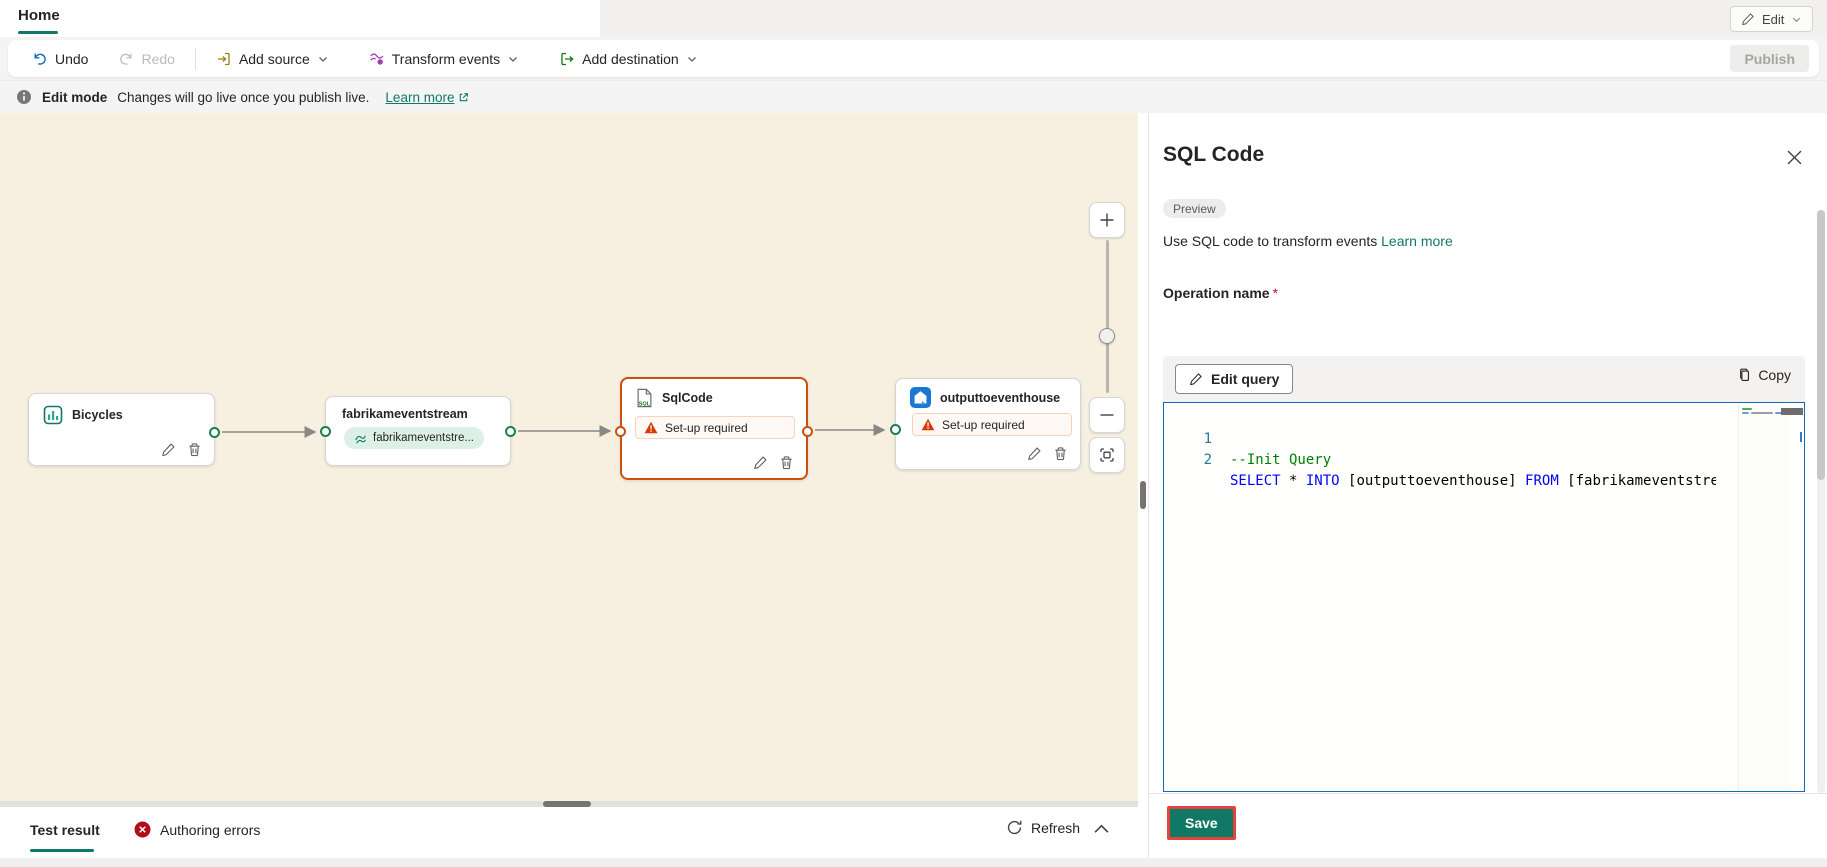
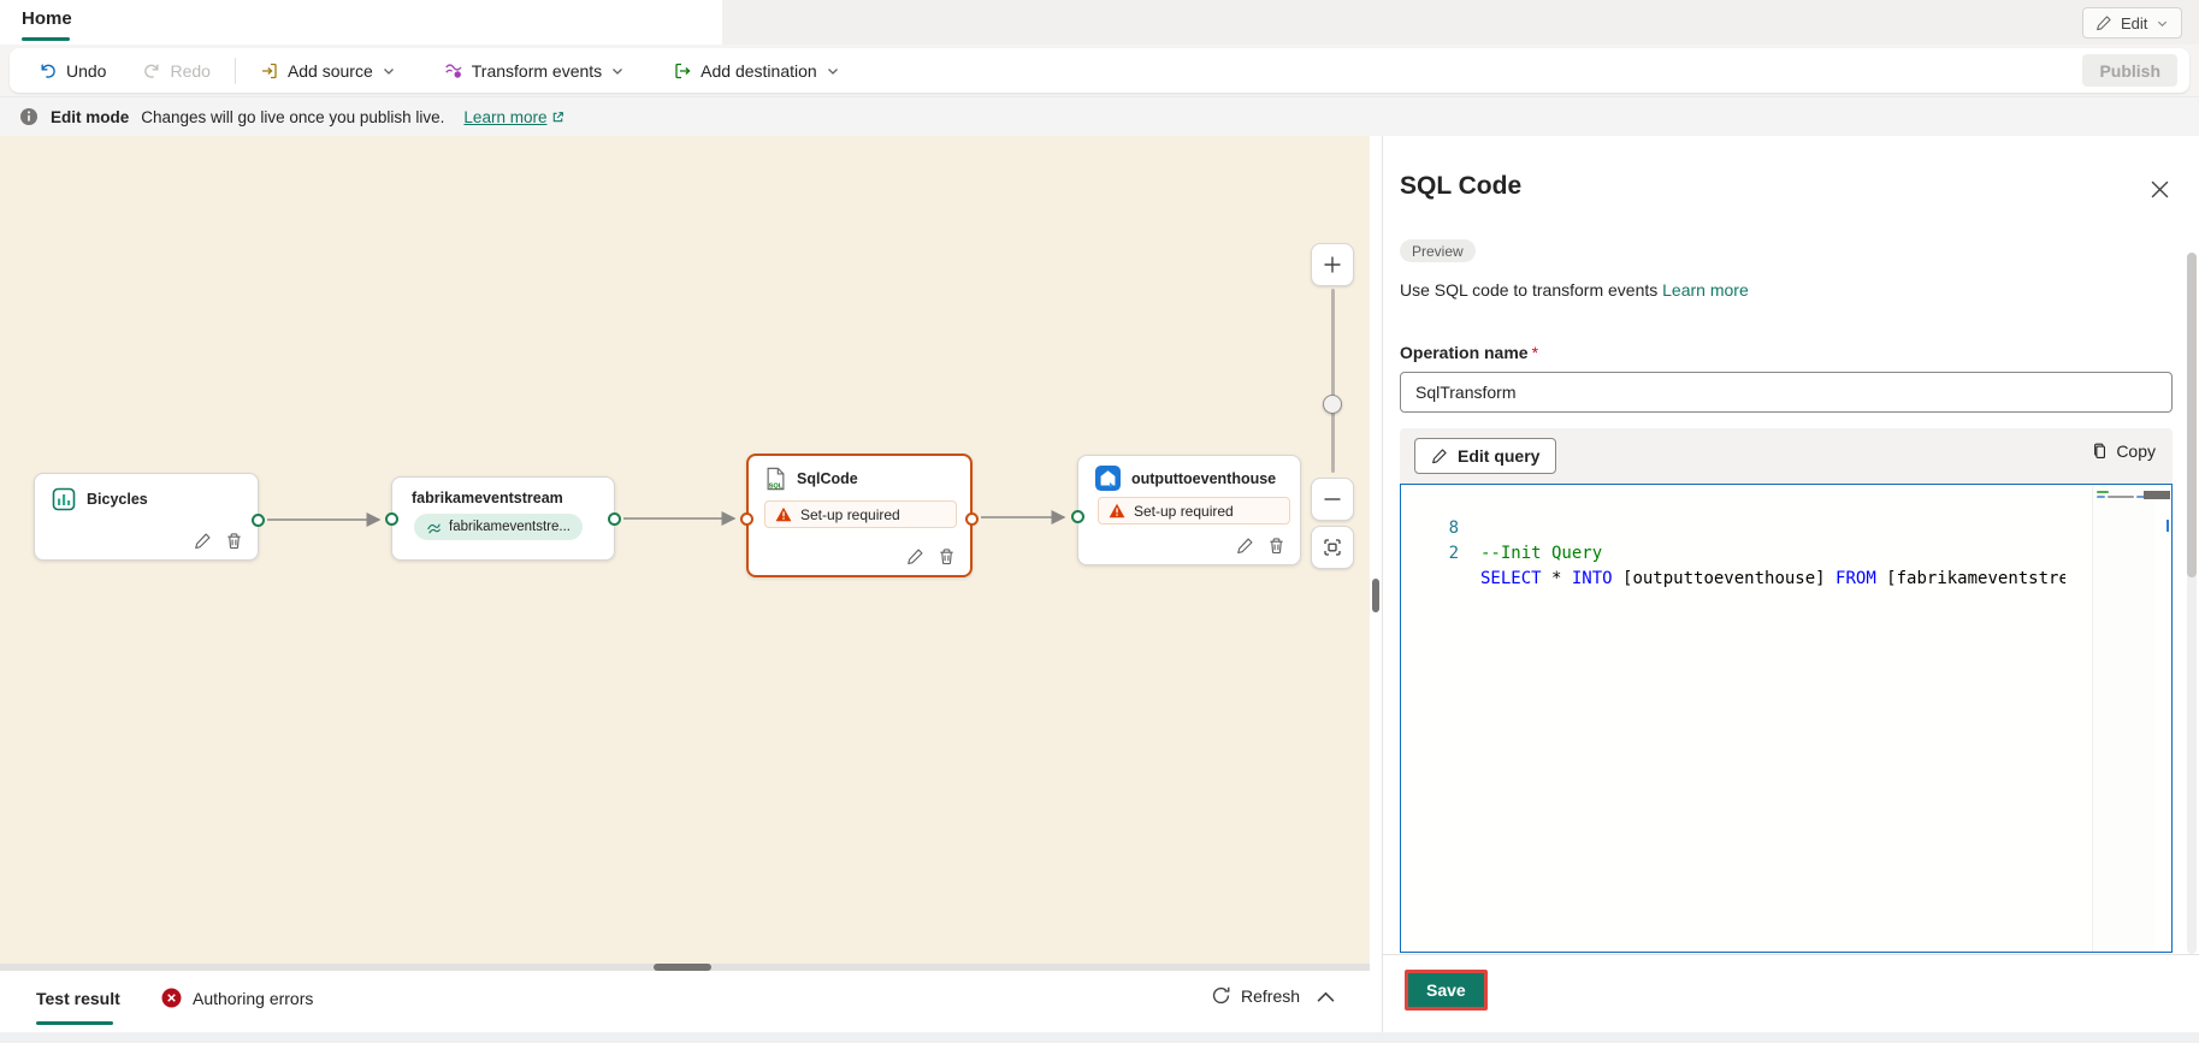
  Home
  Edit
  Undo
  Redo
  Add source
  Transform events
  Add destination
  Publish
  Edit mode
  Changes will go live once you publish live.
  Learn more
  Bicycles
  fabrikameventstream
  fabrikameventstre...
  SqlCode
  Set-up required
  outputtoeventhouse
  Set-up required
  Test result
  Authoring errors
  Refresh
  SQL Code
  Preview
  Use SQL code to transform events Learn more
  Operation name *
+ SqlTransform
  Edit query
  Copy
- 1
+ 8
  --Init Query
  2
  SELECT * INTO [outputtoeventhouse] FROM [fabrikameventstre
  Save
